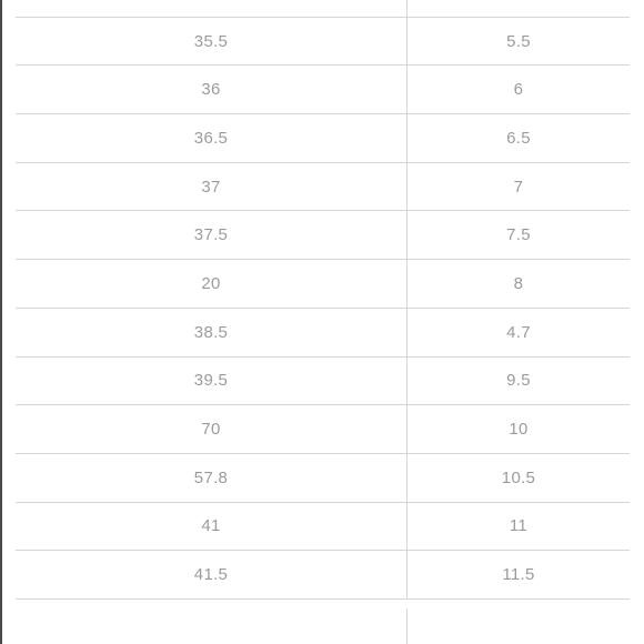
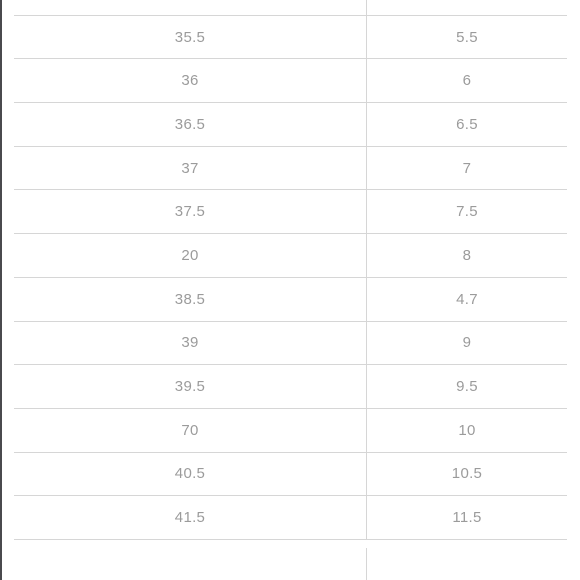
  35.5	5.5
  36	6
  36.5	6.5
  37	7
  37.5	7.5
  20	8
  38.5	4.7
+ 39	9
  39.5	9.5
  70	10
- 57.8	10.5
+ 40.5	10.5
- 41	11
  41.5	11.5
